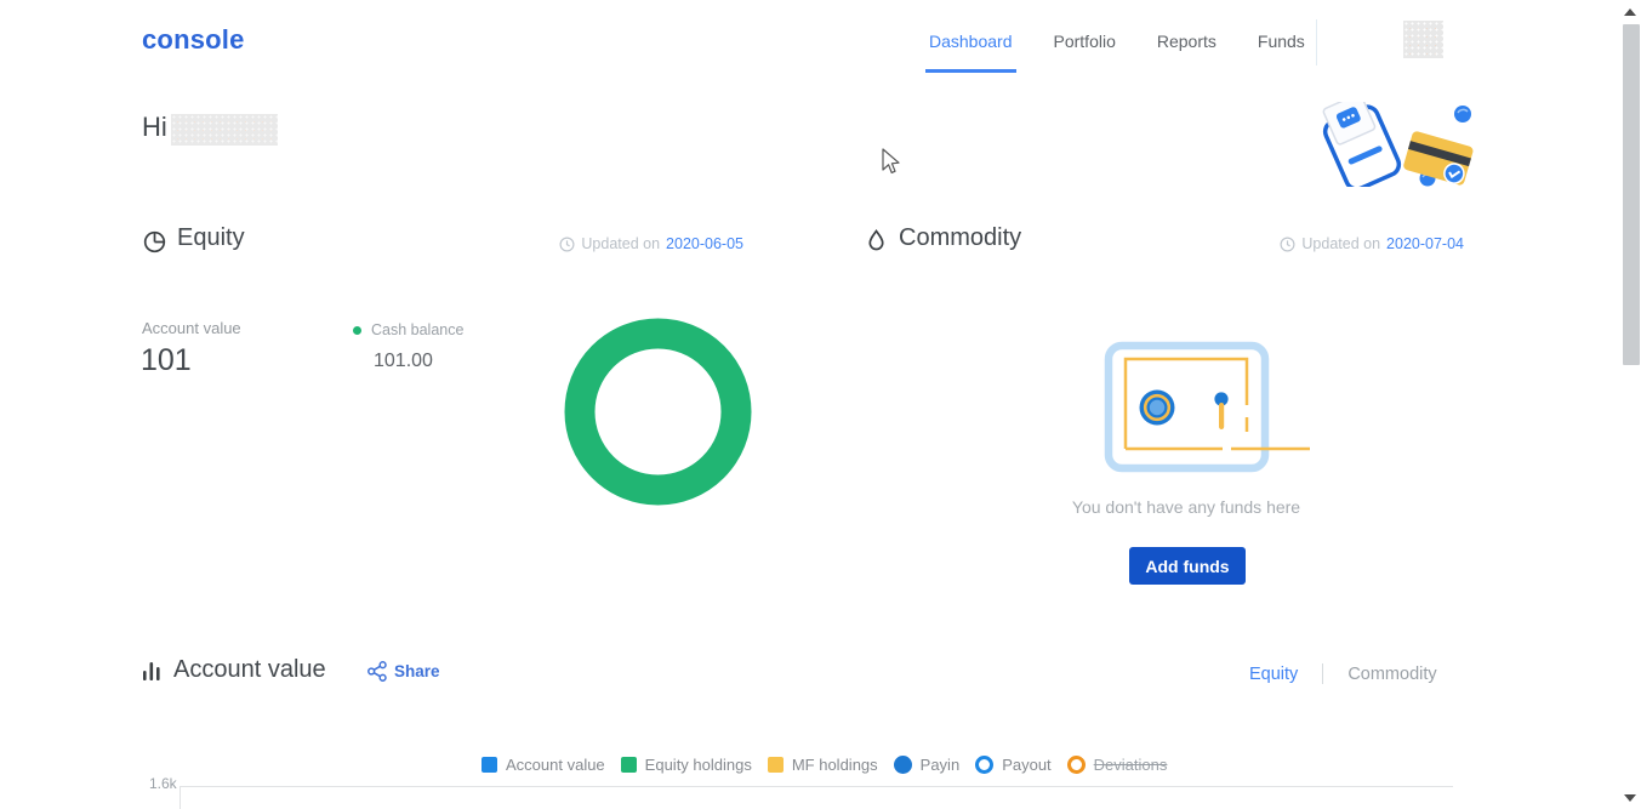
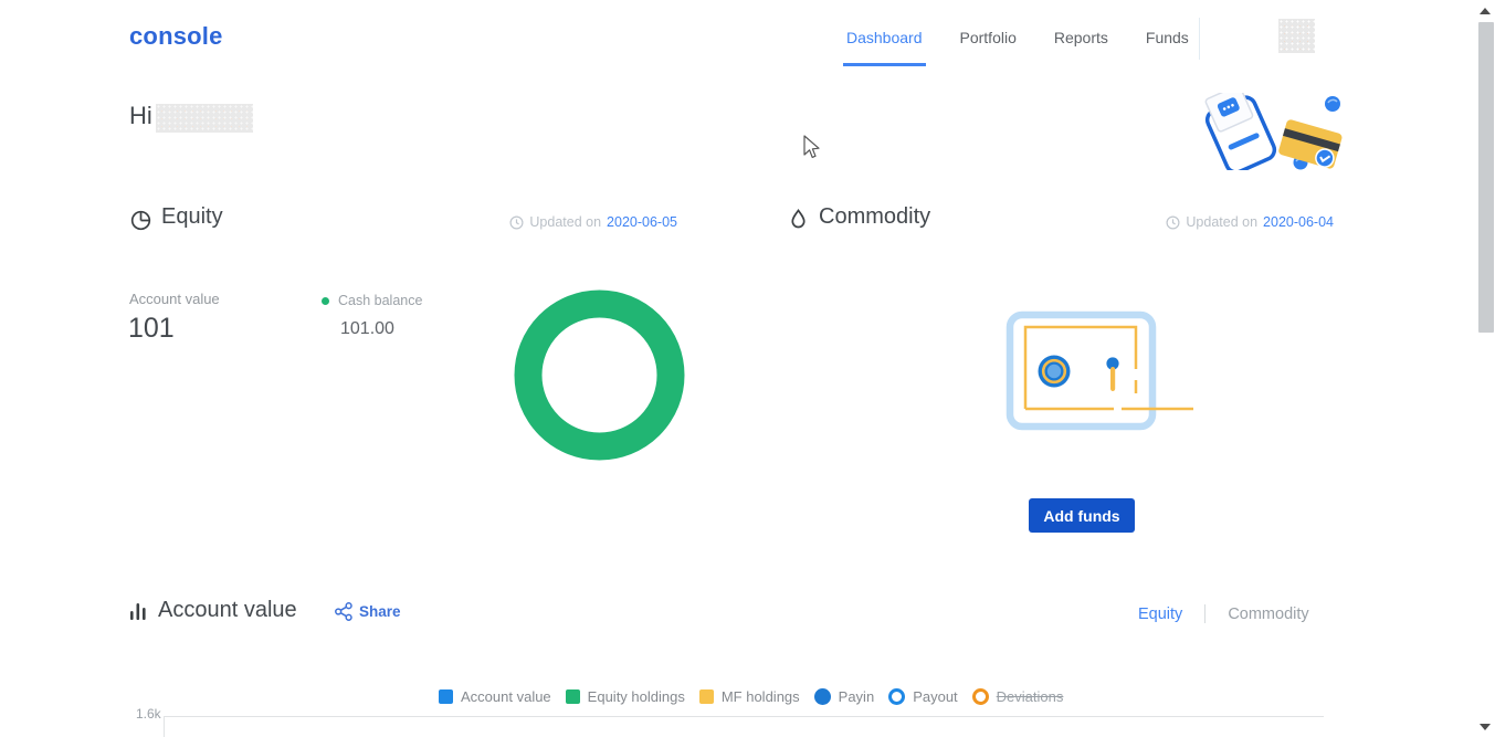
  console
  Dashboard
  Portfolio
  Reports
  Funds
  Hi
  Equity
  Updated on
  2020-06-05
  Account value
  101
  Cash balance
  101.00
  Commodity
  Updated on
- 2020-07-04
+ 2020-06-04
- You don't have any funds here
  Add funds
  Account value
  Share
  Equity
  Commodity
  Account value
  Equity holdings
  MF holdings
  Payin
  Payout
  Deviations
  1.6k
